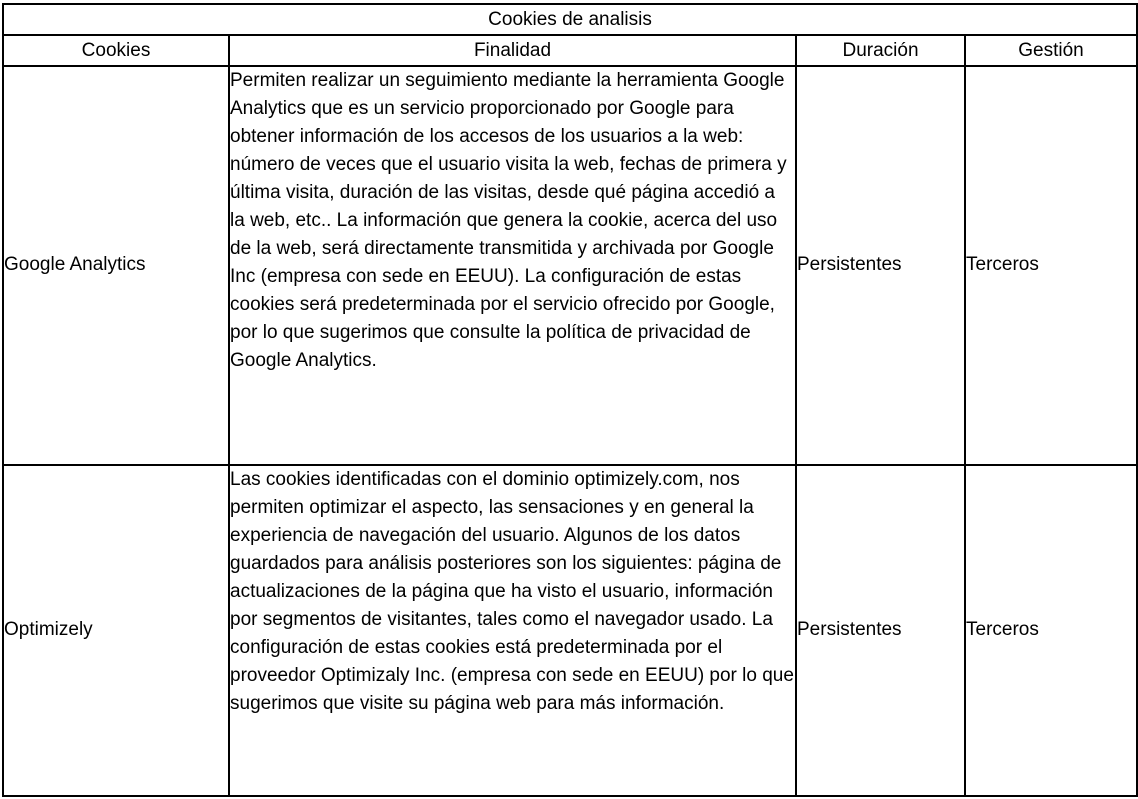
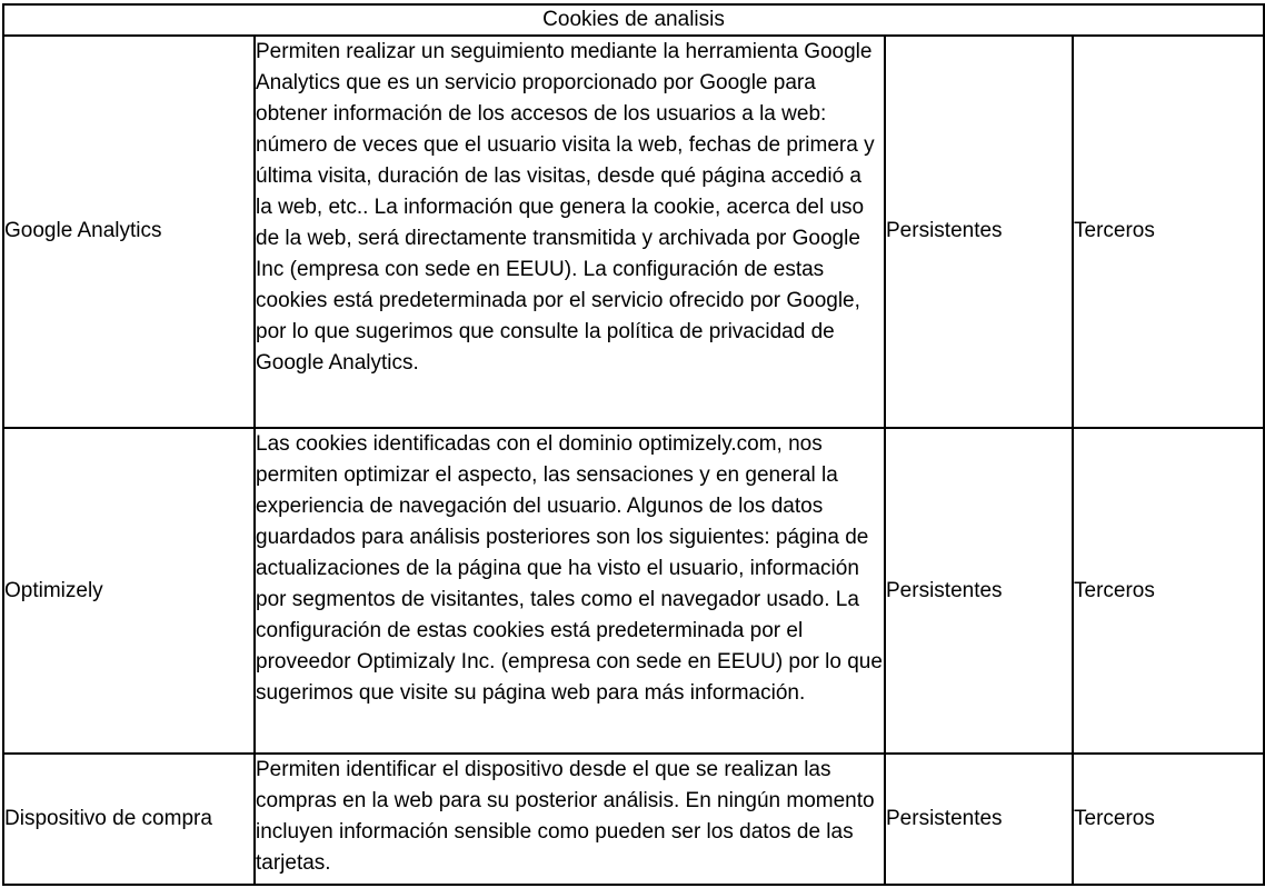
  Cookies de analisis
- Cookies	Finalidad	Duración	Gestión
- Google Analytics	Permiten realizar un seguimiento mediante la herramienta Google Analytics que es un servicio proporcionado por Google para obtener información de los accesos de los usuarios a la web: número de veces que el usuario visita la web, fechas de primera y última visita, duración de las visitas, desde qué página accedió a la web, etc.. La información que genera la cookie, acerca del uso de la web, será directamente transmitida y archivada por Google Inc (empresa con sede en EEUU). La configuración de estas cookies será predeterminada por el servicio ofrecido por Google, por lo que sugerimos que consulte la política de privacidad de Google Analytics.	Persistentes	Terceros
+ Google Analytics	Permiten realizar un seguimiento mediante la herramienta Google Analytics que es un servicio proporcionado por Google para obtener información de los accesos de los usuarios a la web: número de veces que el usuario visita la web, fechas de primera y última visita, duración de las visitas, desde qué página accedió a la web, etc.. La información que genera la cookie, acerca del uso de la web, será directamente transmitida y archivada por Google Inc (empresa con sede en EEUU). La configuración de estas cookies está predeterminada por el servicio ofrecido por Google, por lo que sugerimos que consulte la política de privacidad de Google Analytics.	Persistentes	Terceros
  Optimizely	Las cookies identificadas con el dominio optimizely.com, nos permiten optimizar el aspecto, las sensaciones y en general la experiencia de navegación del usuario. Algunos de los datos guardados para análisis posteriores son los siguientes: página de actualizaciones de la página que ha visto el usuario, información por segmentos de visitantes, tales como el navegador usado. La configuración de estas cookies está predeterminada por el proveedor Optimizaly Inc. (empresa con sede en EEUU) por lo que sugerimos que visite su página web para más información.	Persistentes	Terceros
+ Dispositivo de compra	Permiten identificar el dispositivo desde el que se realizan las compras en la web para su posterior análisis. En ningún momento incluyen información sensible como pueden ser los datos de las tarjetas.	Persistentes	Terceros
